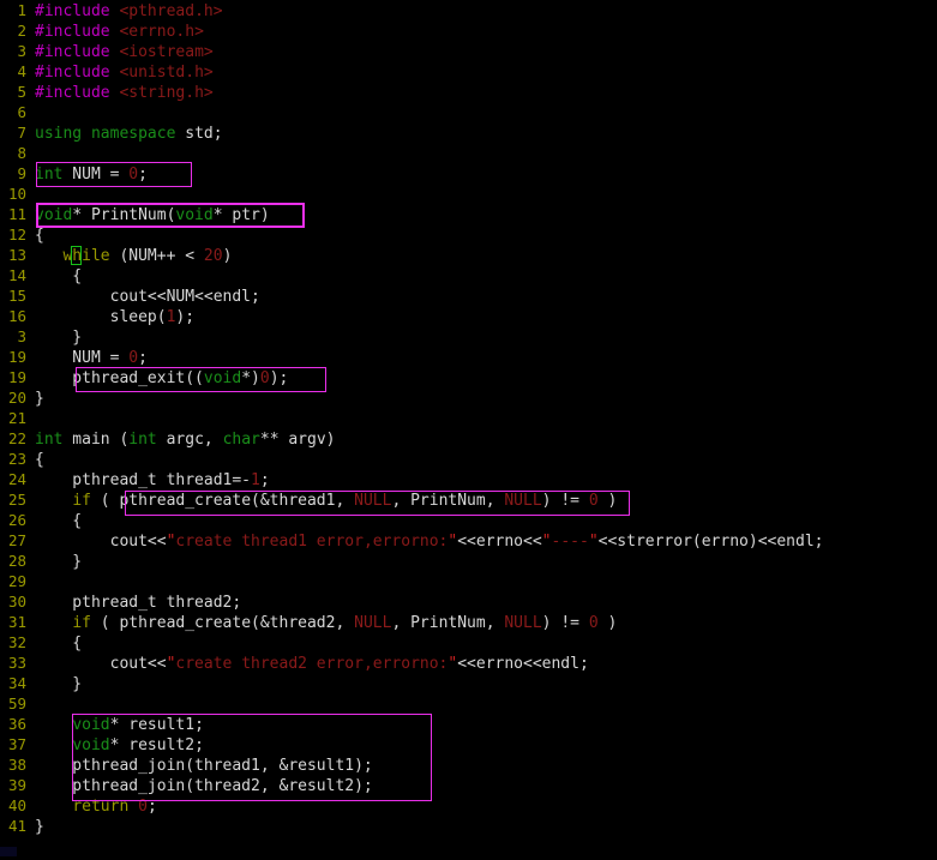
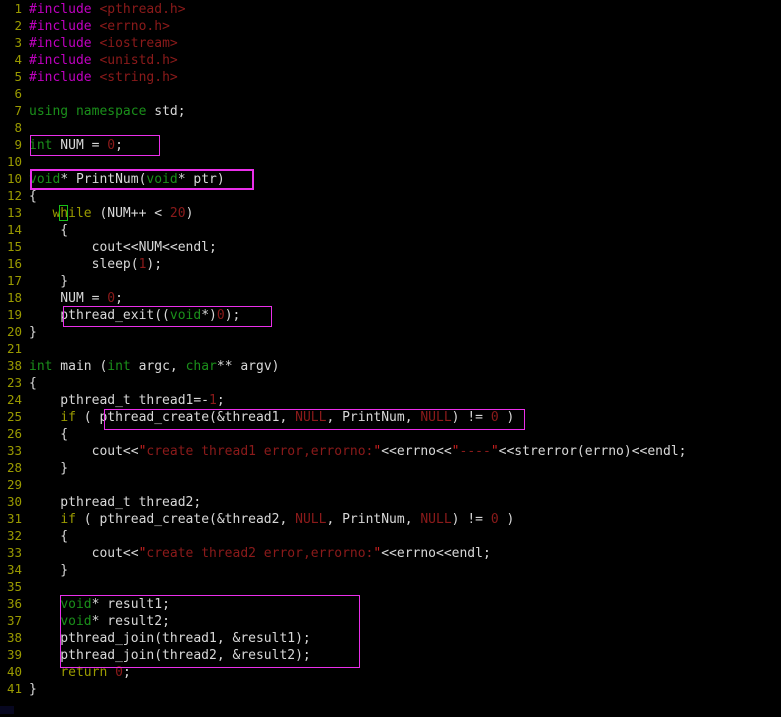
  1 #include <pthread.h>
  2 #include <errno.h>
  3 #include <iostream>
  4 #include <unistd.h>
  5 #include <string.h>
  6
  7 using namespace std;
  8
  9 int NUM = 0;
  10
- 11 void* PrintNum(void* ptr)
+ 10 void* PrintNum(void* ptr)
  12 {
  13 while (NUM++ < 20)
  14 {
  15 cout<<NUM<<endl;
  16 sleep(1);
- 3 }
+ 17 }
- 19 NUM = 0;
+ 18 NUM = 0;
  19 pthread_exit((void*)0);
  20 }
  21
- 22 int main (int argc, char** argv)
+ 38 int main (int argc, char** argv)
  23 {
  24 pthread_t thread1=-1;
  25 if ( pthread_create(&thread1, NULL, PrintNum, NULL) != 0 )
  26 {
- 27 cout<<"create thread1 error,errorno:"<<errno<<"----"<<strerror(errno)<<endl;
+ 33 cout<<"create thread1 error,errorno:"<<errno<<"----"<<strerror(errno)<<endl;
  28 }
  29
  30 pthread_t thread2;
  31 if ( pthread_create(&thread2, NULL, PrintNum, NULL) != 0 )
  32 {
  33 cout<<"create thread2 error,errorno:"<<errno<<endl;
  34 }
- 59
+ 35
  36 void* result1;
  37 void* result2;
  38 pthread_join(thread1, &result1);
  39 pthread_join(thread2, &result2);
  40 return 0;
  41 }
